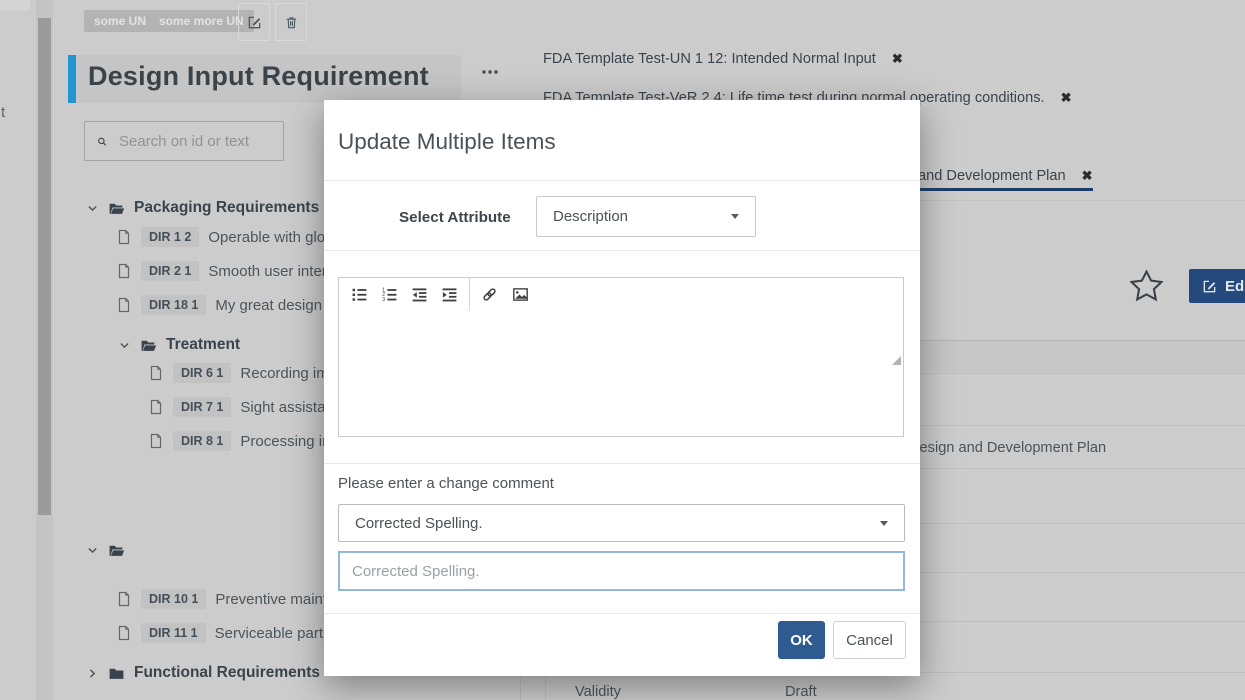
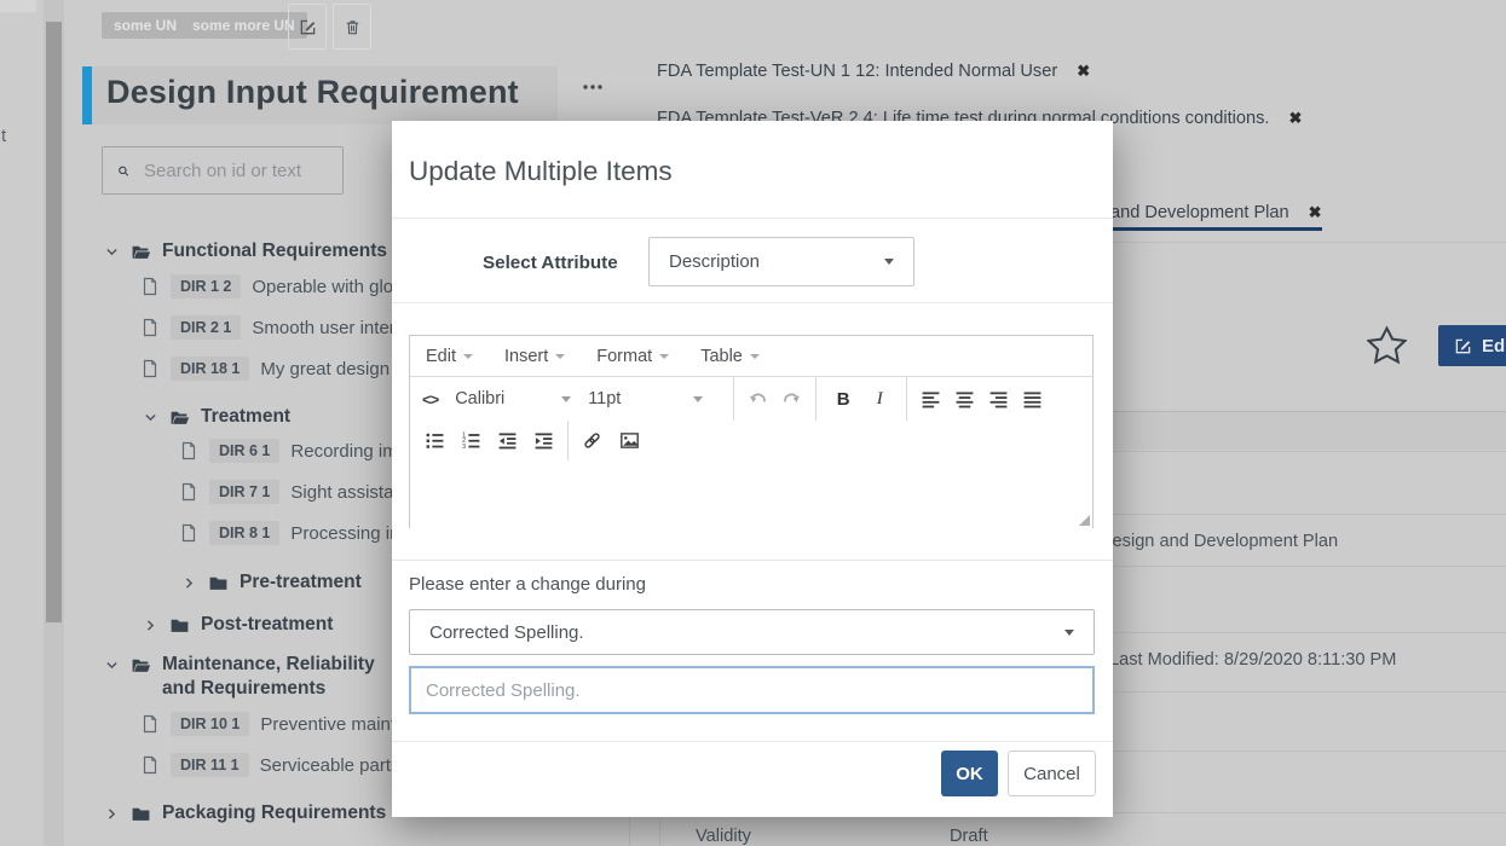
  t
  some UN
  some more UN
  Design Input Requirement
  Search on id or text
- Packaging Requirements
+ Functional Requirements
  DIR 1 2
  Operable with glo
  DIR 2 1
  Smooth user inte
  DIR 18 1
  My great design
  Treatment
  DIR 6 1
  Recording im
  DIR 7 1
  Sight assista
  DIR 8 1
  Processing i
+ Pre-treatment
+ Post-treatment
+ Maintenance, Reliability and Requirements
  DIR 10 1
  Preventive main
  DIR 11 1
  Serviceable part
- Functional Requirements
+ Packaging Requirements
- FDA Template Test-UN 1 12: Intended Normal Input
+ FDA Template Test-UN 1 12: Intended Normal User
  ✖
- FDA Template Test-VeR 2 4: Life time test during normal operating conditions.
+ FDA Template Test-VeR 2 4: Life time test during normal conditions conditions.
  ✖
  and Development Plan
  ✖
  esign and Development Plan
+ Last Modified: 8/29/2020 8:11:30 PM
  Validity
  Draft
  Update Multiple Items
  Select Attribute
  Description
+ Edit
+ Insert
+ Format
+ Table
+ <>
+ Calibri
+ 11pt
+ B
+ I
- Please enter a change comment
+ Please enter a change during
  Corrected Spelling.
  Corrected Spelling.
  OK
  Cancel
